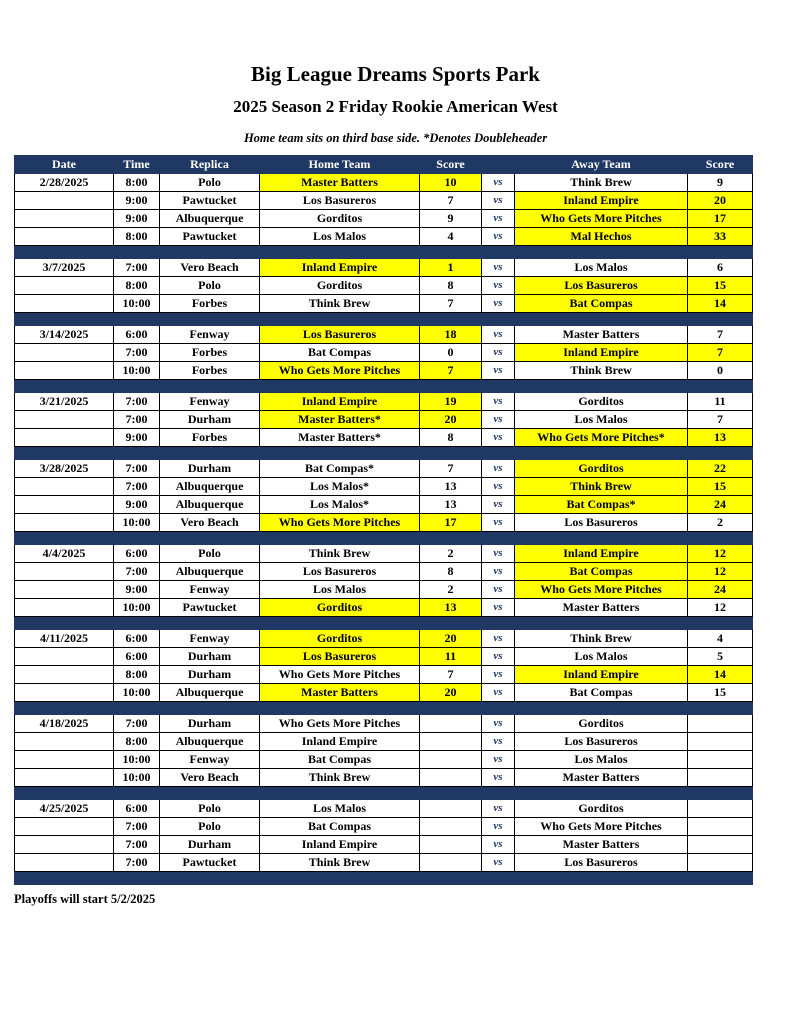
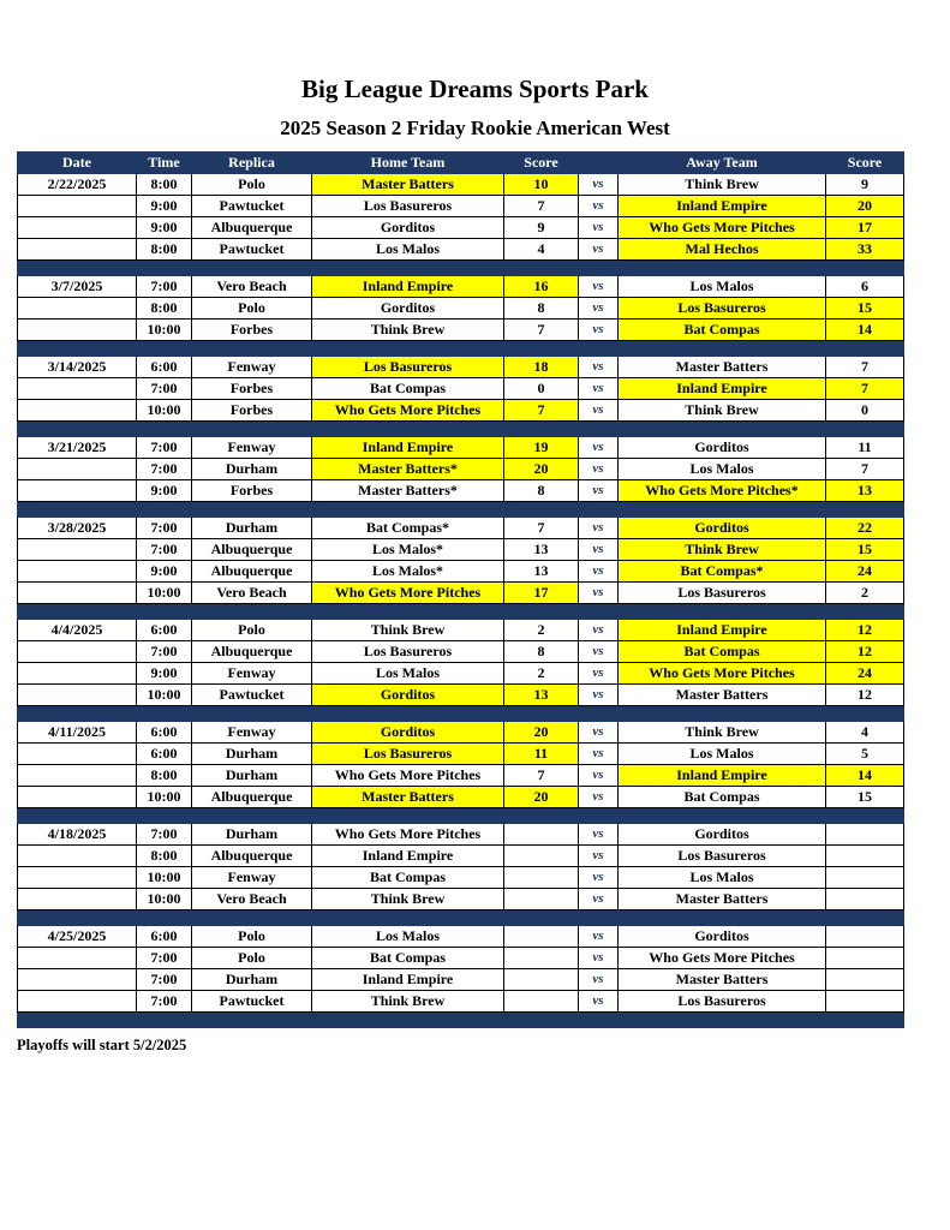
  Big League Dreams Sports Park
  2025 Season 2 Friday Rookie American West
- Home team sits on third base side. *Denotes Doubleheader
  Date	Time	Replica	Home Team	Score		Away Team	Score
- 2/28/2025	8:00	Polo	Master Batters	10	vs	Think Brew	9
+ 2/22/2025	8:00	Polo	Master Batters	10	vs	Think Brew	9
  	9:00	Pawtucket	Los Basureros	7	vs	Inland Empire	20
  	9:00	Albuquerque	Gorditos	9	vs	Who Gets More Pitches	17
  	8:00	Pawtucket	Los Malos	4	vs	Mal Hechos	33
- 3/7/2025	7:00	Vero Beach	Inland Empire	1	vs	Los Malos	6
+ 3/7/2025	7:00	Vero Beach	Inland Empire	16	vs	Los Malos	6
  	8:00	Polo	Gorditos	8	vs	Los Basureros	15
  	10:00	Forbes	Think Brew	7	vs	Bat Compas	14
  3/14/2025	6:00	Fenway	Los Basureros	18	vs	Master Batters	7
  	7:00	Forbes	Bat Compas	0	vs	Inland Empire	7
  	10:00	Forbes	Who Gets More Pitches	7	vs	Think Brew	0
  3/21/2025	7:00	Fenway	Inland Empire	19	vs	Gorditos	11
  	7:00	Durham	Master Batters*	20	vs	Los Malos	7
  	9:00	Forbes	Master Batters*	8	vs	Who Gets More Pitches*	13
  3/28/2025	7:00	Durham	Bat Compas*	7	vs	Gorditos	22
  	7:00	Albuquerque	Los Malos*	13	vs	Think Brew	15
  	9:00	Albuquerque	Los Malos*	13	vs	Bat Compas*	24
  	10:00	Vero Beach	Who Gets More Pitches	17	vs	Los Basureros	2
  4/4/2025	6:00	Polo	Think Brew	2	vs	Inland Empire	12
  	7:00	Albuquerque	Los Basureros	8	vs	Bat Compas	12
  	9:00	Fenway	Los Malos	2	vs	Who Gets More Pitches	24
  	10:00	Pawtucket	Gorditos	13	vs	Master Batters	12
  4/11/2025	6:00	Fenway	Gorditos	20	vs	Think Brew	4
  	6:00	Durham	Los Basureros	11	vs	Los Malos	5
  	8:00	Durham	Who Gets More Pitches	7	vs	Inland Empire	14
  	10:00	Albuquerque	Master Batters	20	vs	Bat Compas	15
  4/18/2025	7:00	Durham	Who Gets More Pitches		vs	Gorditos
  	8:00	Albuquerque	Inland Empire		vs	Los Basureros
  	10:00	Fenway	Bat Compas		vs	Los Malos
  	10:00	Vero Beach	Think Brew		vs	Master Batters
  4/25/2025	6:00	Polo	Los Malos		vs	Gorditos
  	7:00	Polo	Bat Compas		vs	Who Gets More Pitches
  	7:00	Durham	Inland Empire		vs	Master Batters
  	7:00	Pawtucket	Think Brew		vs	Los Basureros
  Playoffs will start 5/2/2025
